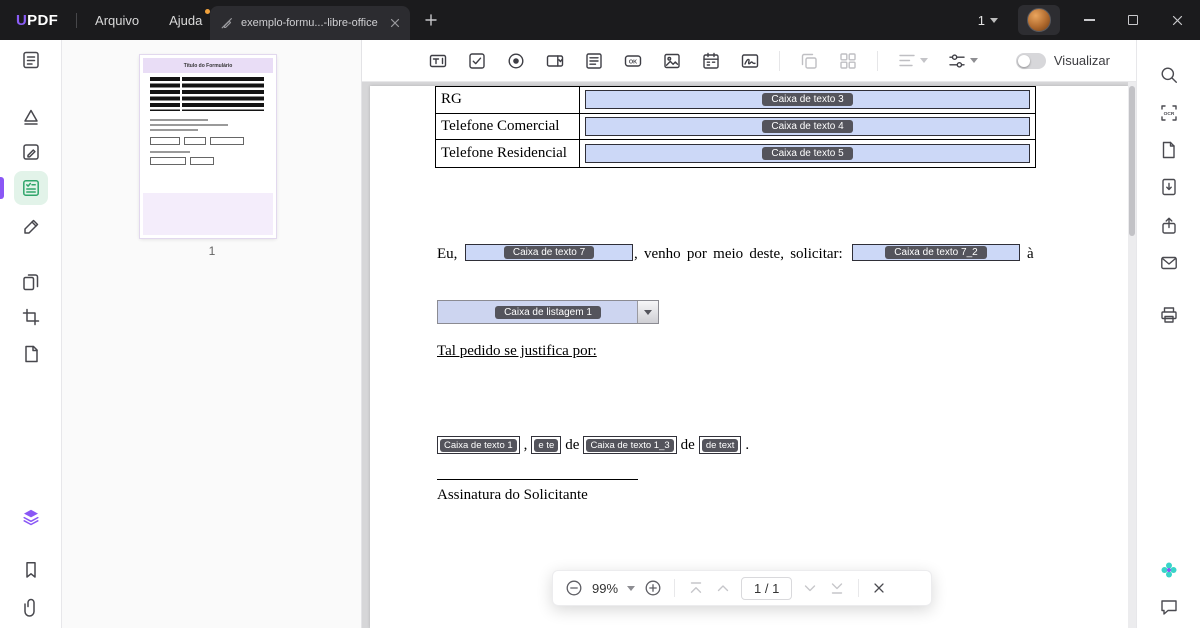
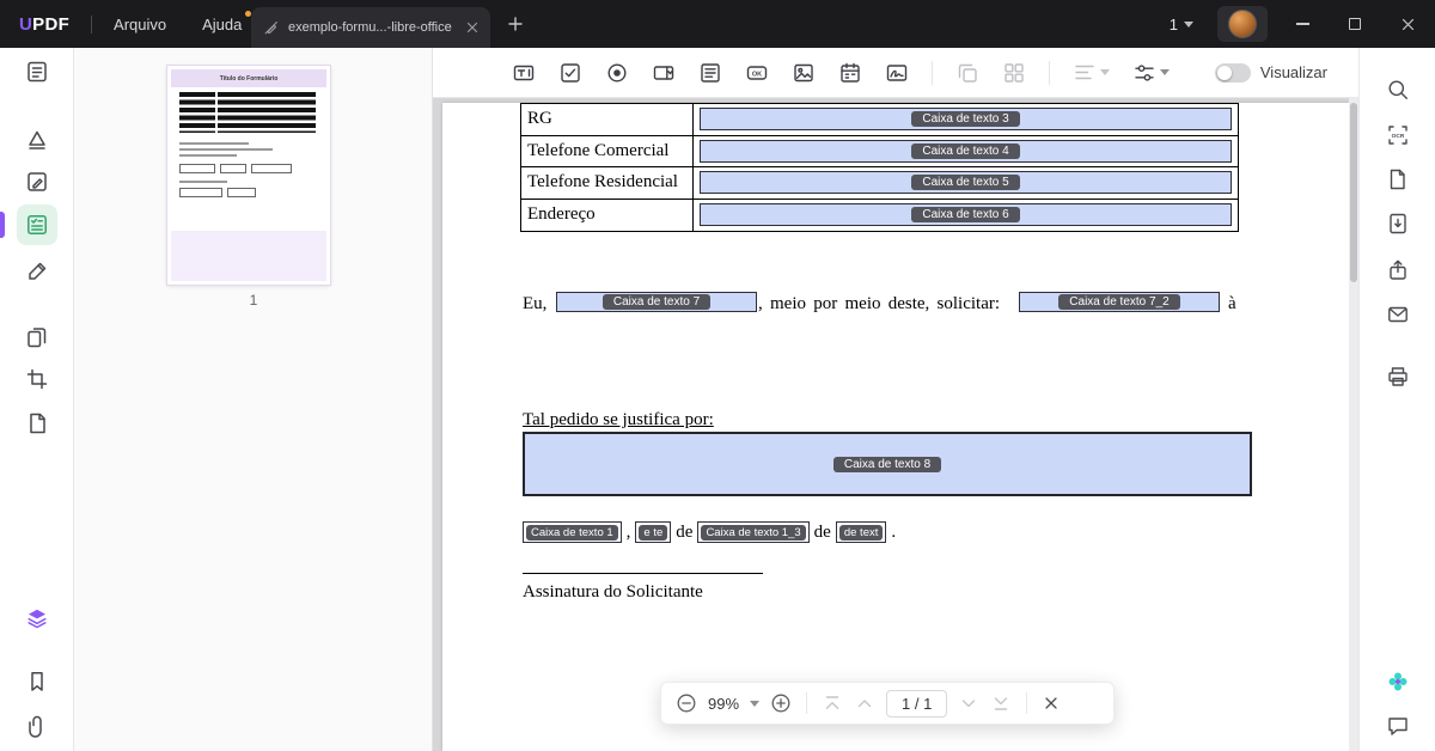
  U
  PDF
  Arquivo
  Ajuda
  exemplo-formu...-libre-office
  1
  1
  Visualizar
  RG
  Caixa de texto 3
  Telefone Comercial
  Caixa de texto 4
  Telefone Residencial
  Caixa de texto 5
+ Endereço
+ Caixa de texto 6
  Eu,
  Caixa de texto 7
- , venho por meio deste, solicitar:
+ , meio por meio deste, solicitar:
  Caixa de texto 7_2
  à
- Caixa de listagem 1
  Tal pedido se justifica por:
+ Caixa de texto 8
  Caixa de texto 1
  ,
  e te
  de
  Caixa de texto 1_3
  de
  de text
  .
  Assinatura do Solicitante
  99%
  1 / 1
